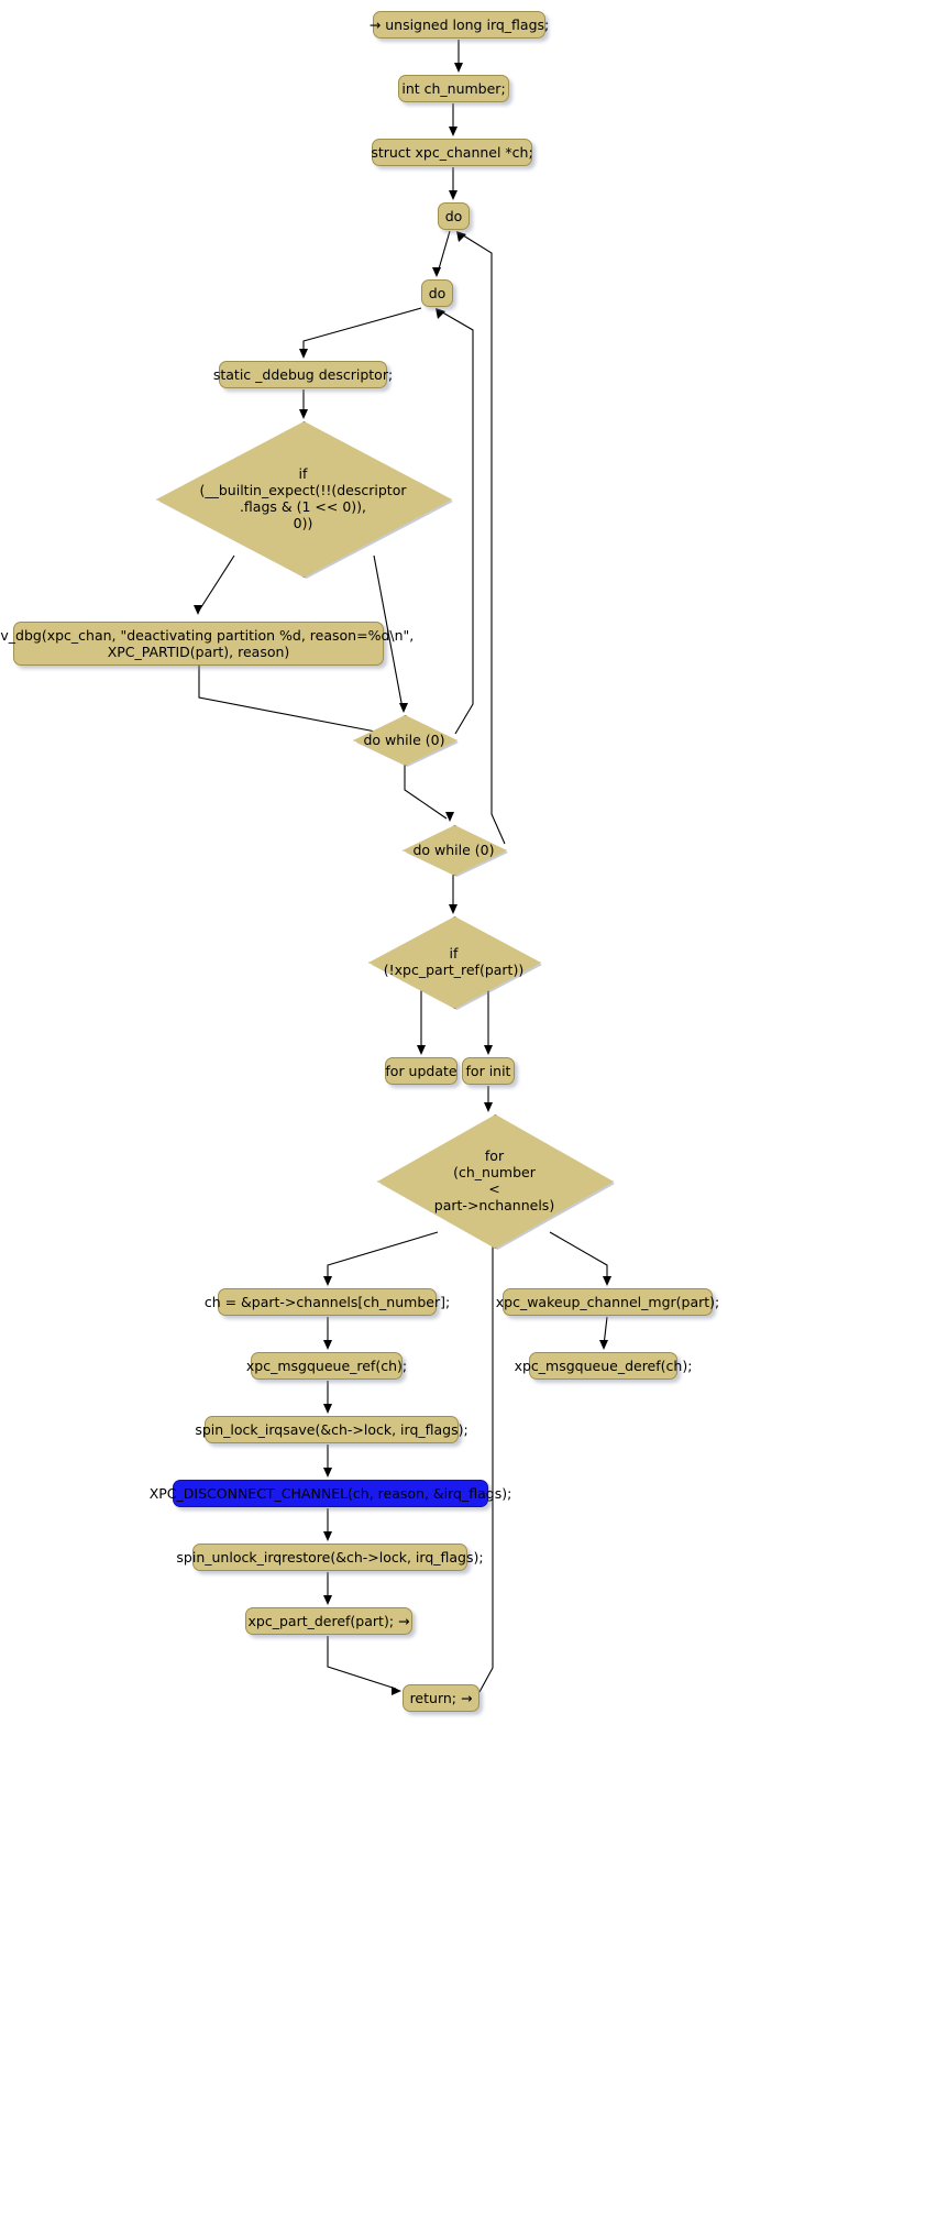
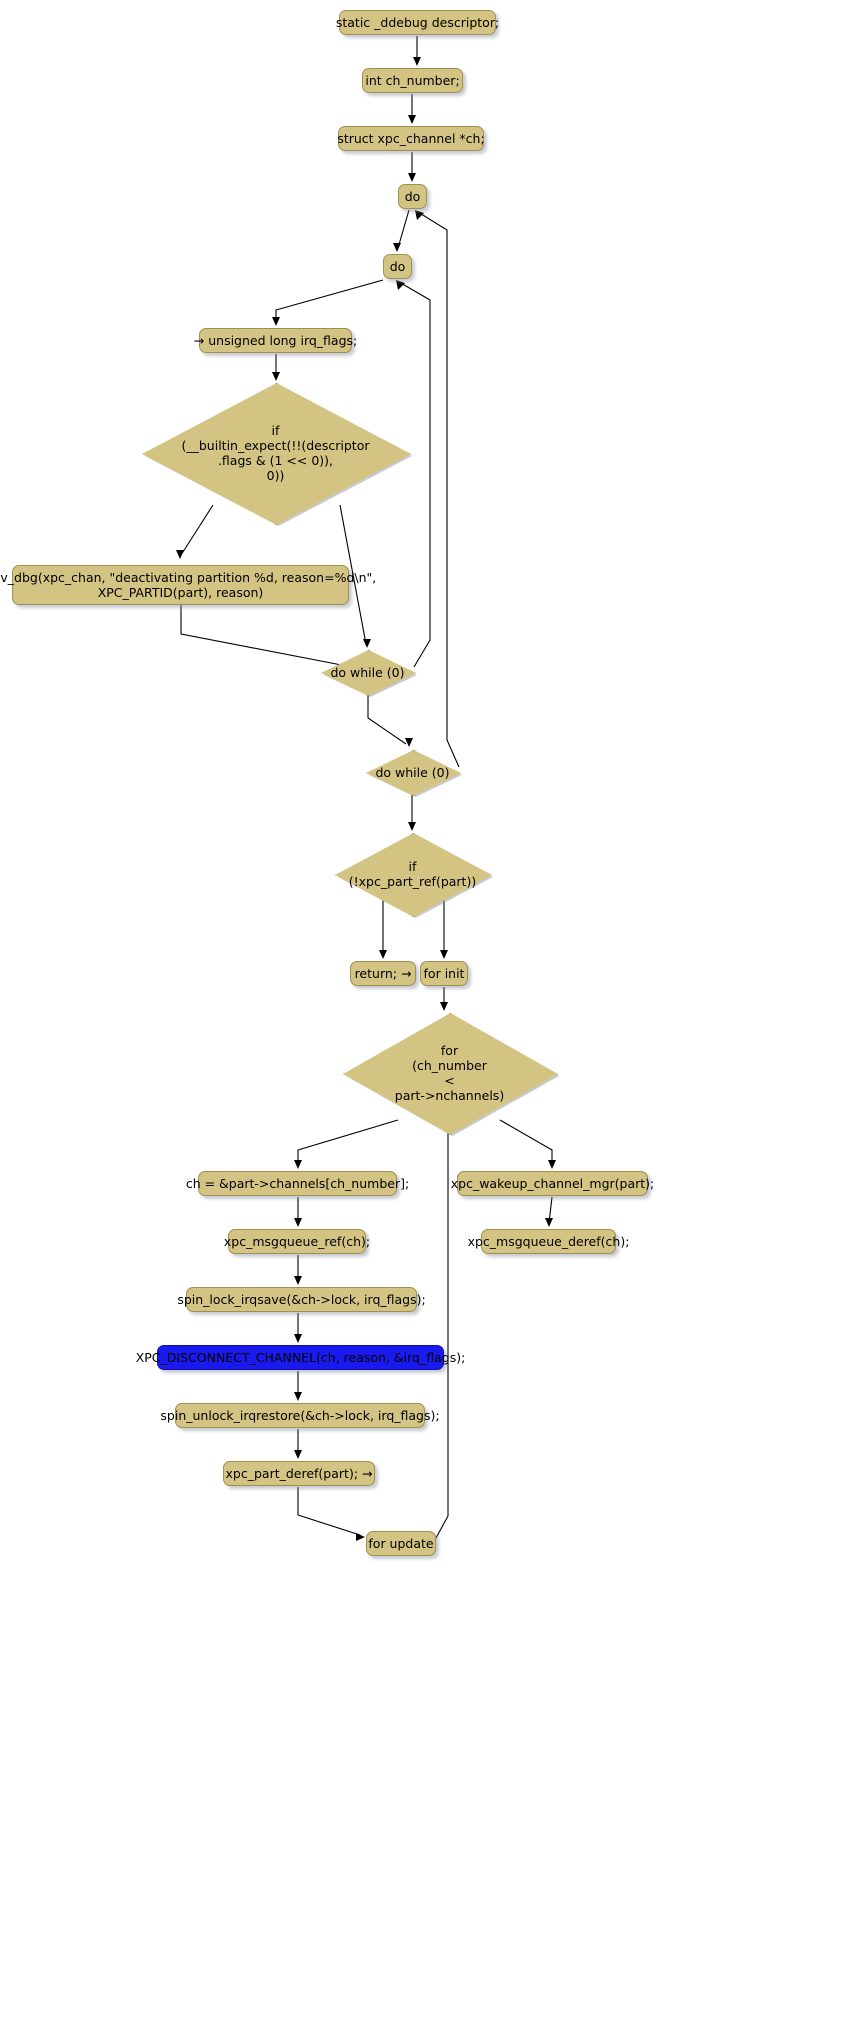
- → unsigned long irq_flags;
+ static _ddebug descriptor;
  int ch_number;
  struct xpc_channel *ch;
  do
  do
- static _ddebug descriptor;
+ → unsigned long irq_flags;
  if
  (__builtin_expect(!!(descriptor
  .flags & (1 << 0)),
  0))
  v_dbg(xpc_chan, "deactivating partition %d, reason=%d\n",
  XPC_PARTID(part), reason)
  do while (0)
  do while (0)
  if
  (!xpc_part_ref(part))
- for update
+ return; →
  for init
  for
  (ch_number
  <
  part->nchannels)
  ch = &part->channels[ch_number];
  xpc_wakeup_channel_mgr(part);
  xpc_msgqueue_ref(ch);
  xpc_msgqueue_deref(ch);
  spin_lock_irqsave(&ch->lock, irq_flags);
  XPC_DISCONNECT_CHANNEL(ch, reason, &irq_flags);
  spin_unlock_irqrestore(&ch->lock, irq_flags);
  xpc_part_deref(part); →
- return; →
+ for update
